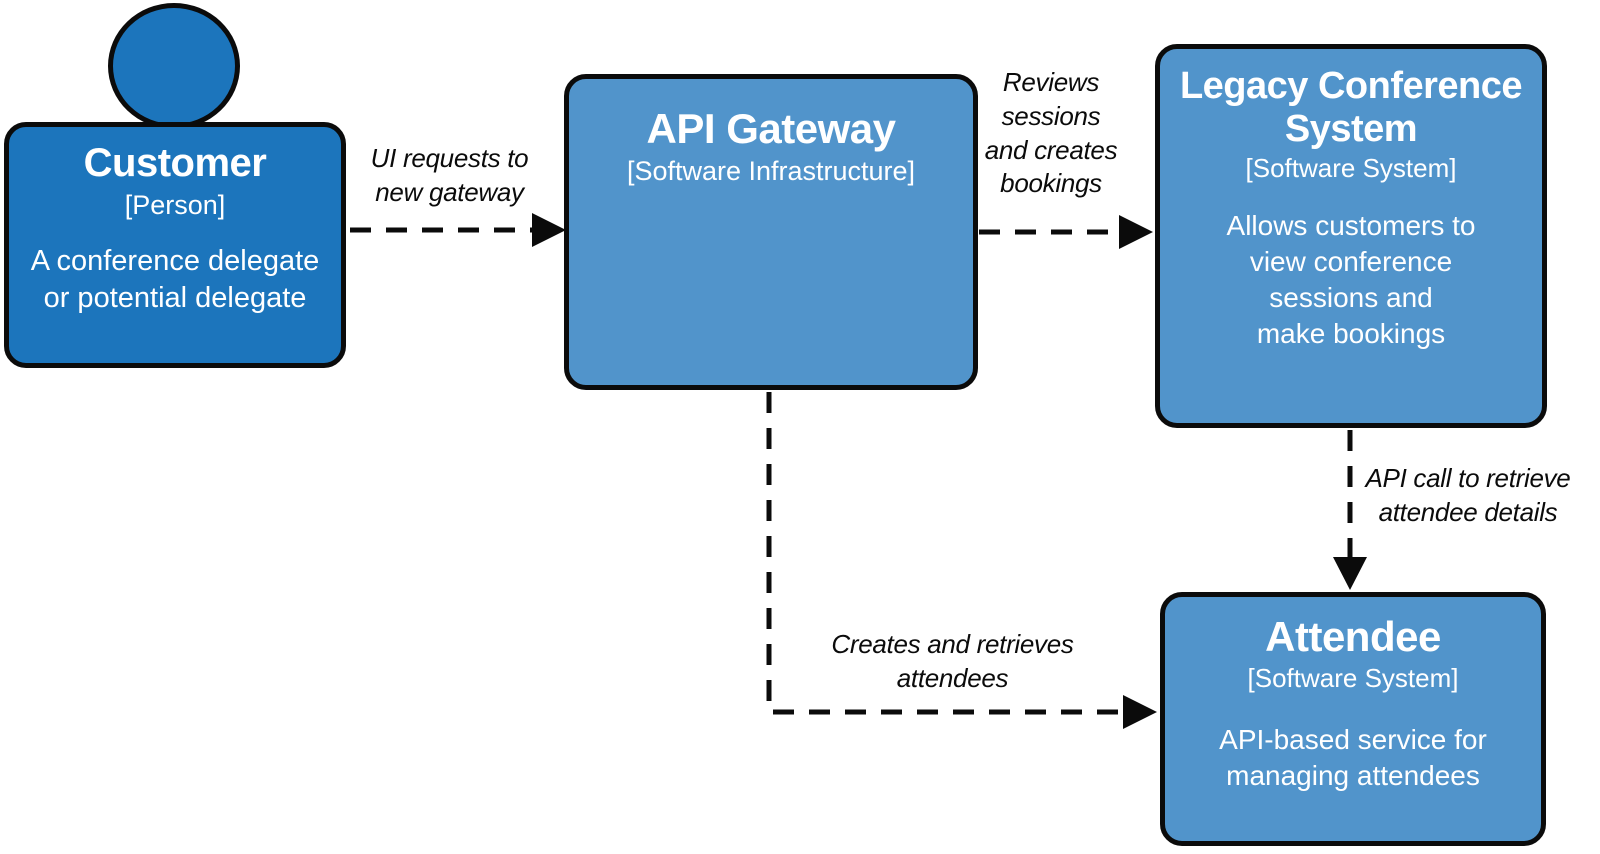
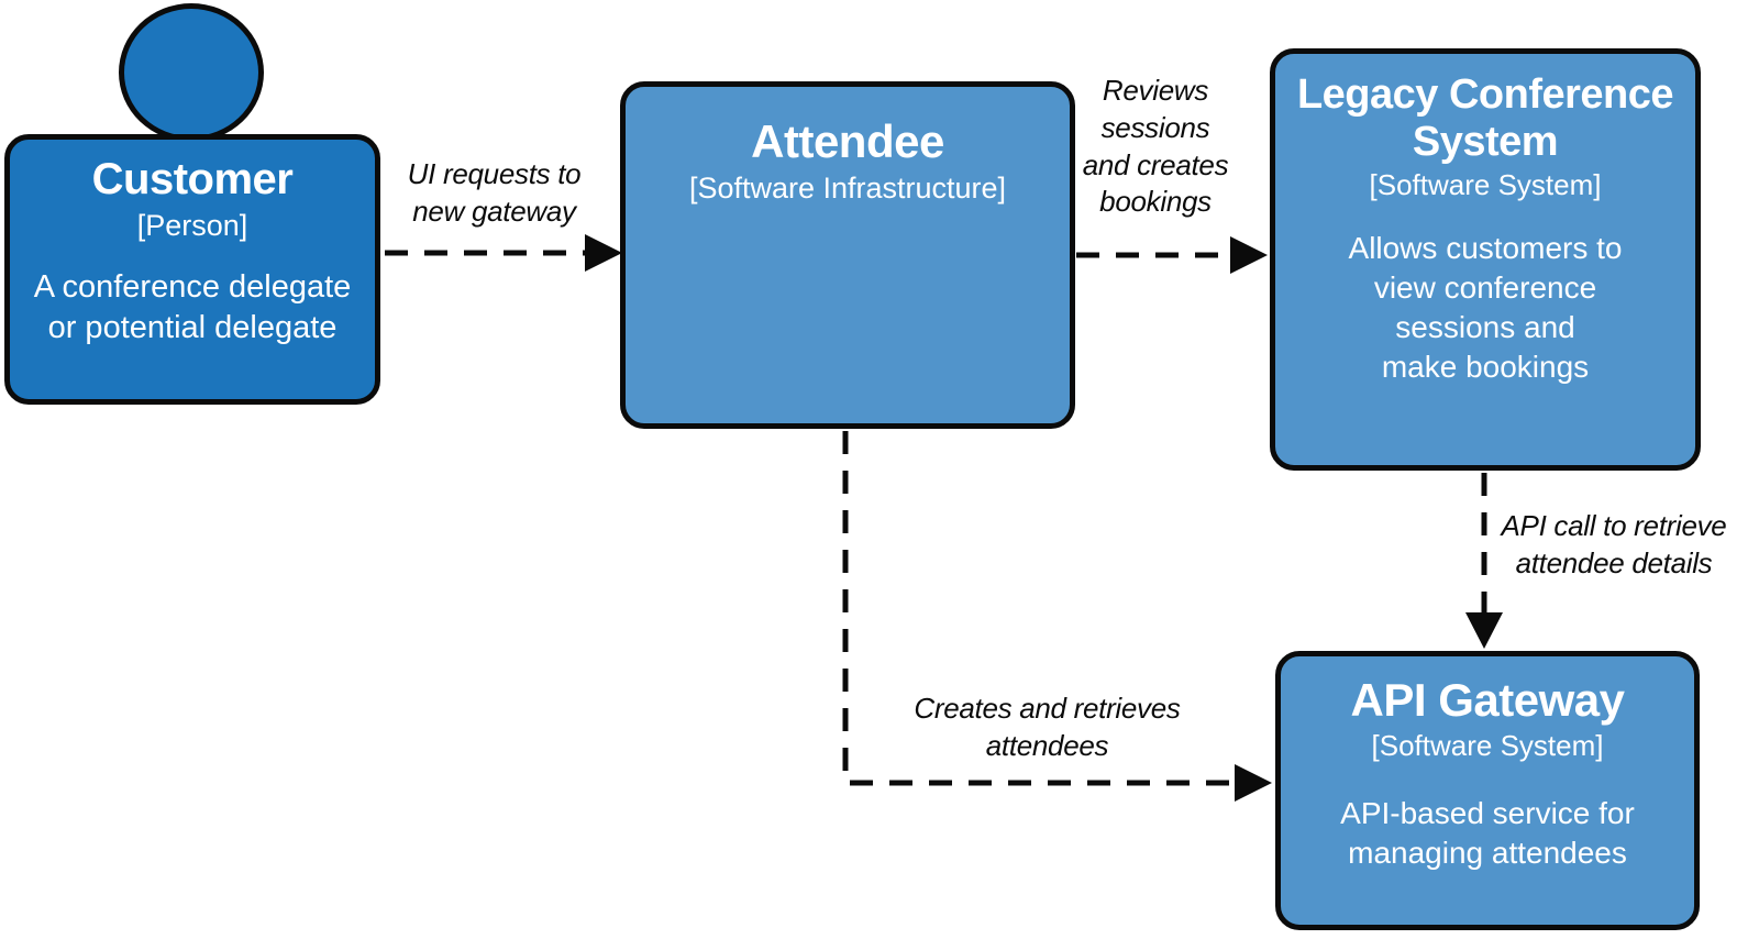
  Customer
  [Person]
  A conference delegate
  or potential delegate
- API Gateway
+ Attendee
  [Software Infrastructure]
  Legacy Conference
  System
  [Software System]
  Allows customers to
  view conference
  sessions and
  make bookings
- Attendee
+ API Gateway
  [Software System]
  API-based service for
  managing attendees
  UI requests to
  new gateway
  Reviews
  sessions
  and creates
  bookings
  API call to retrieve
  attendee details
  Creates and retrieves
  attendees
